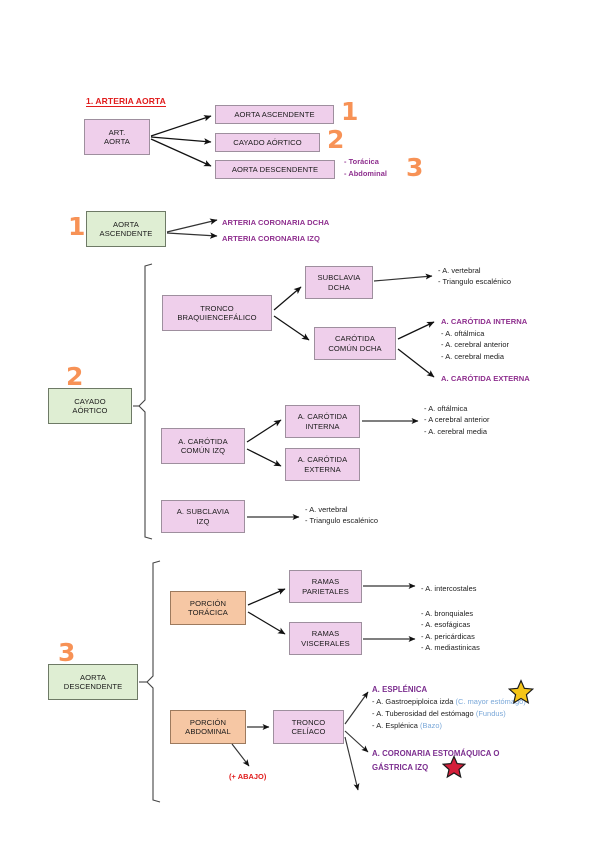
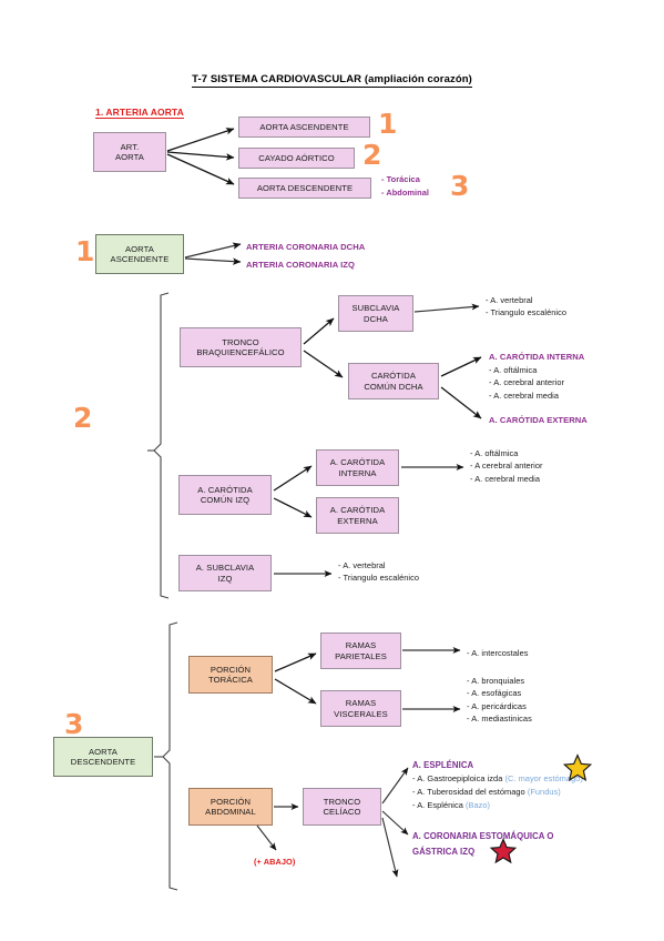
+ T-7 SISTEMA CARDIOVASCULAR (ampliación corazón)
  1. ARTERIA AORTA
  ART.
  AORTA
  AORTA ASCENDENTE
  1
  CAYADO AÓRTICO
  2
  AORTA DESCENDENTE
  - Torácica
  - Abdominal
  3
  1
  AORTA
  ASCENDENTE
  ARTERIA CORONARIA DCHA
  ARTERIA CORONARIA IZQ
  2
- CAYADO
- AÓRTICO
  TRONCO
  BRAQUIENCEFÁLICO
  SUBCLAVIA
  DCHA
  - A. vertebral
  - Triangulo escalénico
  CARÓTIDA
  COMÚN DCHA
  A. CARÓTIDA INTERNA
  - A. oftálmica
  - A. cerebral anterior
  - A. cerebral media
  A. CARÓTIDA EXTERNA
  A. CARÓTIDA
  COMÚN IZQ
  A. CARÓTIDA
  INTERNA
  A. CARÓTIDA
  EXTERNA
  - A. oftálmica
  - A cerebral anterior
  - A. cerebral media
  A. SUBCLAVIA
  IZQ
  - A. vertebral
  - Triangulo escalénico
  3
  AORTA
  DESCENDENTE
  PORCIÓN
  TORÁCICA
  RAMAS
  PARIETALES
  - A. intercostales
  RAMAS
  VISCERALES
  - A. bronquiales
  - A. esofágicas
  - A. pericárdicas
  - A. mediastinicas
  PORCIÓN
  ABDOMINAL
  (+ ABAJO)
  TRONCO
  CELÍACO
  A. ESPLÉNICA
  - A. Gastroepiploica izda (C. mayor estómao)
  - A. Tuberosidad del estómago (Fundus)
  - A. Esplénica (Bazo)
  A. CORONARIA ESTOMÁQUICA O
  GÁSTRICA IZQ
